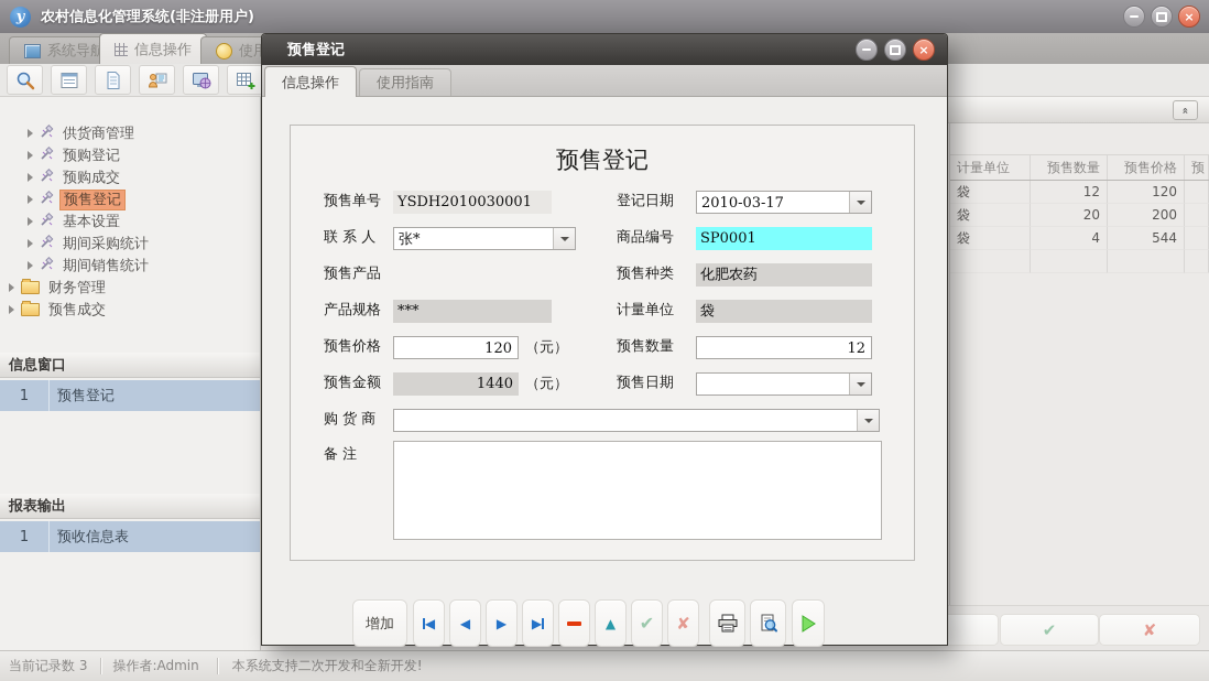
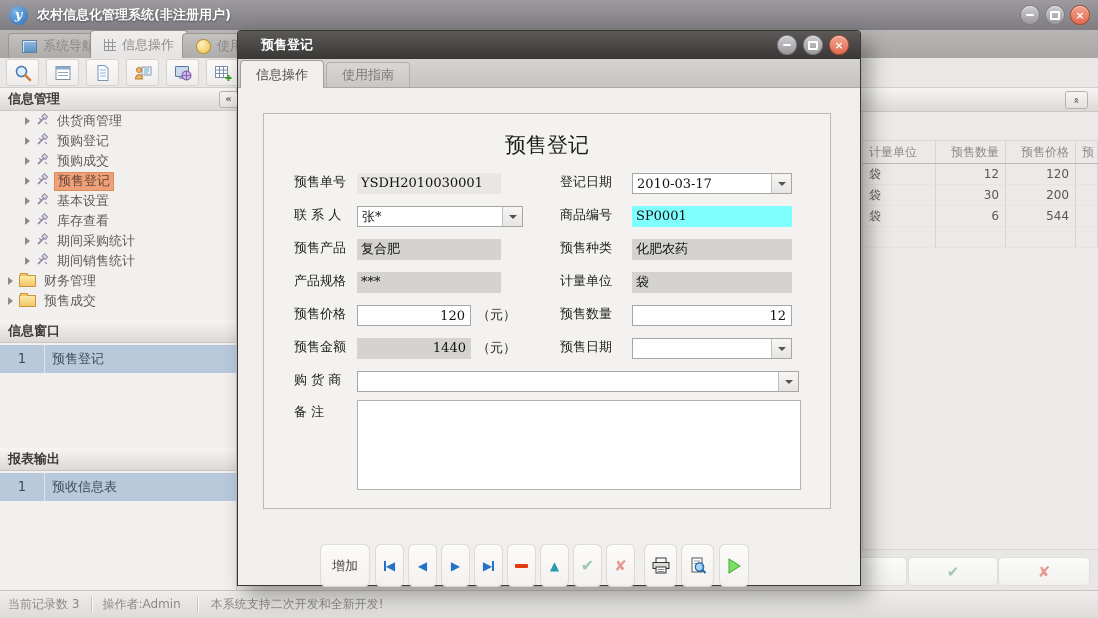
  y
  农村信息化管理系统(非注册用户)
  ×
  系统导航
  信息操作
  计量单位
  预售数量
  预售价格
  预
  袋
  12
  120
  袋
- 20
+ 30
  200
  袋
- 4
+ 6
  544
  ✔
  ✘
+ 信息管理
+ «
  供货商管理
  预购登记
  预购成交
  预售登记
  基本设置
+ 库存查看
  期间采购统计
  期间销售统计
  财务管理
  预售成交
  信息窗口
  1
  预售登记
  报表输出
  1
  预收信息表
  预售登记
  ×
  信息操作
  使用指南
  预售登记
  预售单号
  YSDH2010030001
  登记日期
  2010-03-17
  联 系 人
  张*
  商品编号
  SP0001
  预售产品
+ 复合肥
  预售种类
  化肥农药
  产品规格
  ***
  计量单位
  袋
  预售价格
  120
  （元）
  预售数量
  12
  预售金额
  1440
  （元）
  预售日期
  购 货 商
  备 注
  增加
  ◀
  ◀
  ▶
  ▶
  ▲
  ✔
  ✘
  当前记录数 3
  操作者:Admin
  本系统支持二次开发和全新开发!
